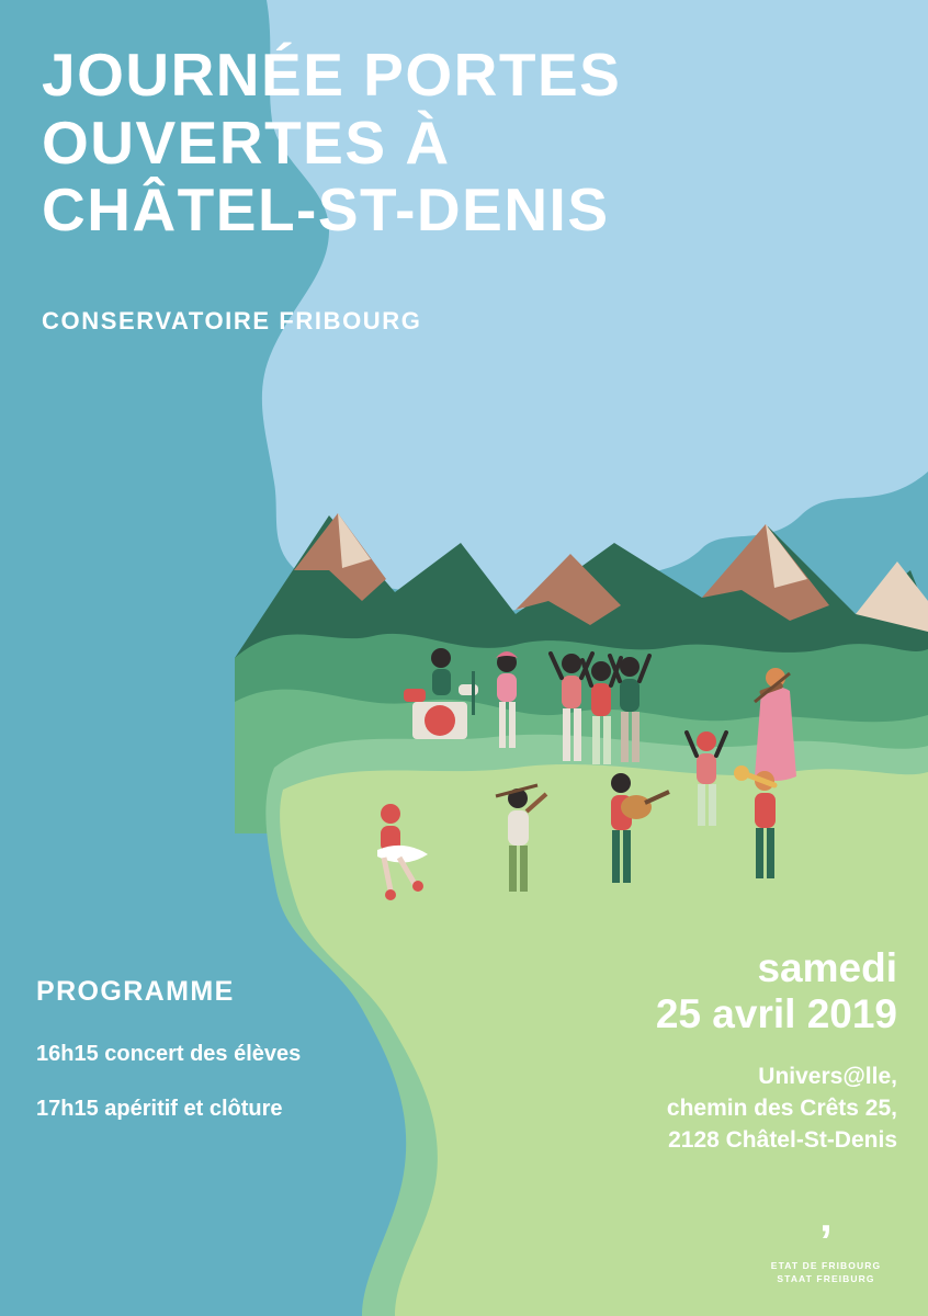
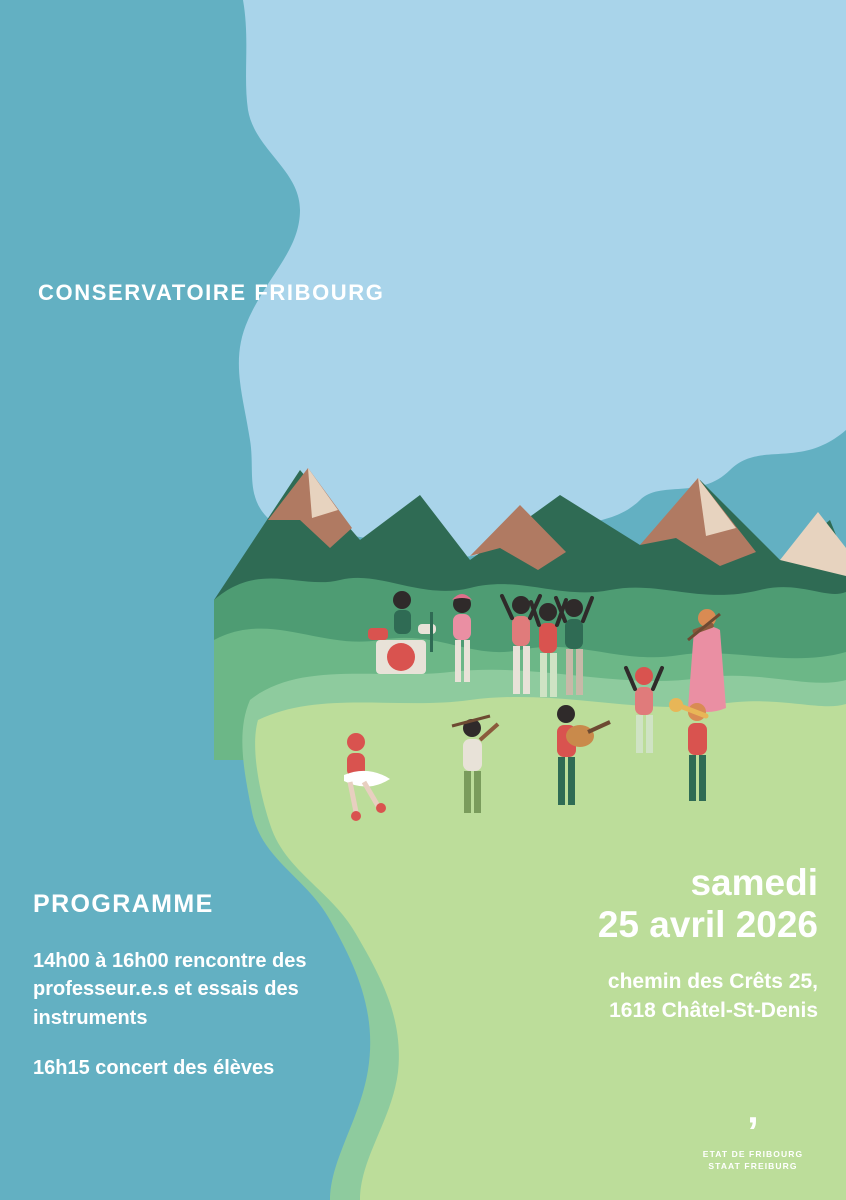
- JOURNÉE PORTES OUVERTES À CHÂTEL-ST-DENIS
  CONSERVATOIRE FRIBOURG
  PROGRAMME
+ 14h00 à 16h00 rencontre des professeur.e.s et essais des instruments
  16h15 concert des élèves
- 17h15 apéritif et clôture
  samedi
- 25 avril 2019
+ 25 avril 2026
- Univers@lle,
  chemin des Crêts 25,
- 2128 Châtel-St-Denis
+ 1618 Châtel-St-Denis
  ’
  ETAT DE FRIBOURG
  STAAT FREIBURG
